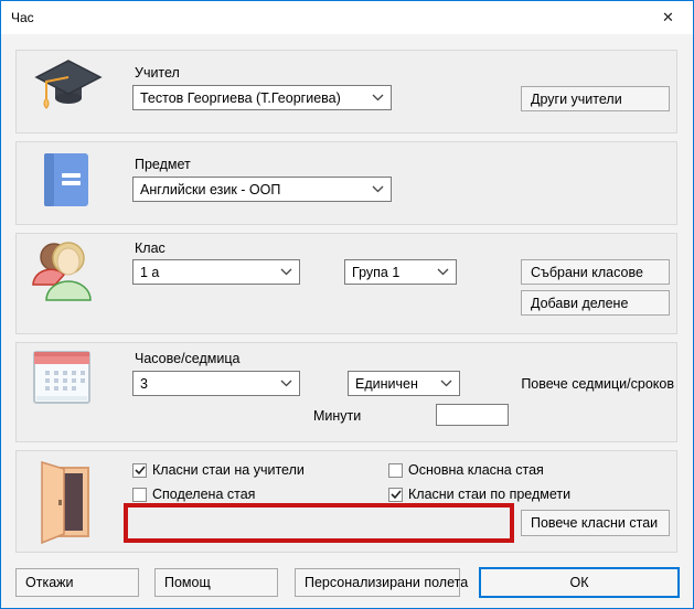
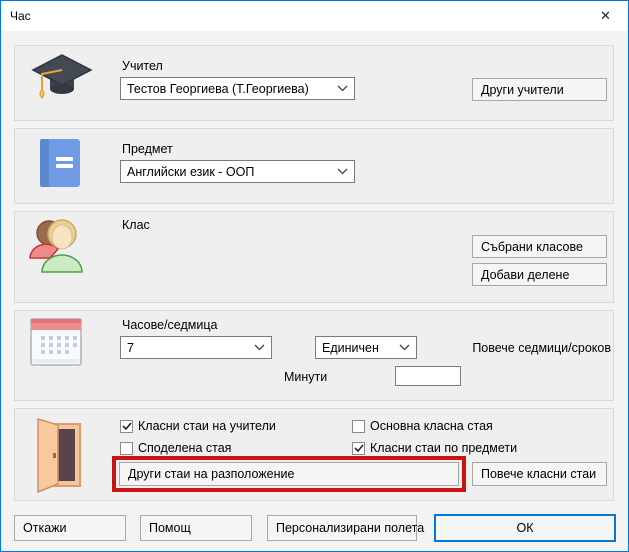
  Час
  ✕
  Учител
  Тестов Георгиева (Т.Георгиева)
  Други учители
  Предмет
  Английски език - ООП
  Клас
- 1 а
- Група 1
  Събрани класове
  Добави делене
  Часове/седмица
- 3
+ 7
  Единичен
  Повече седмици/сроков
  Минути
  Класни стаи на учители
  Споделена стая
  Основна класна стая
  Класни стаи по предмети
+ Други стаи на разположение
  Повече класни стаи
  Откажи
  Помощ
  Персонализирани полета
  ОК
